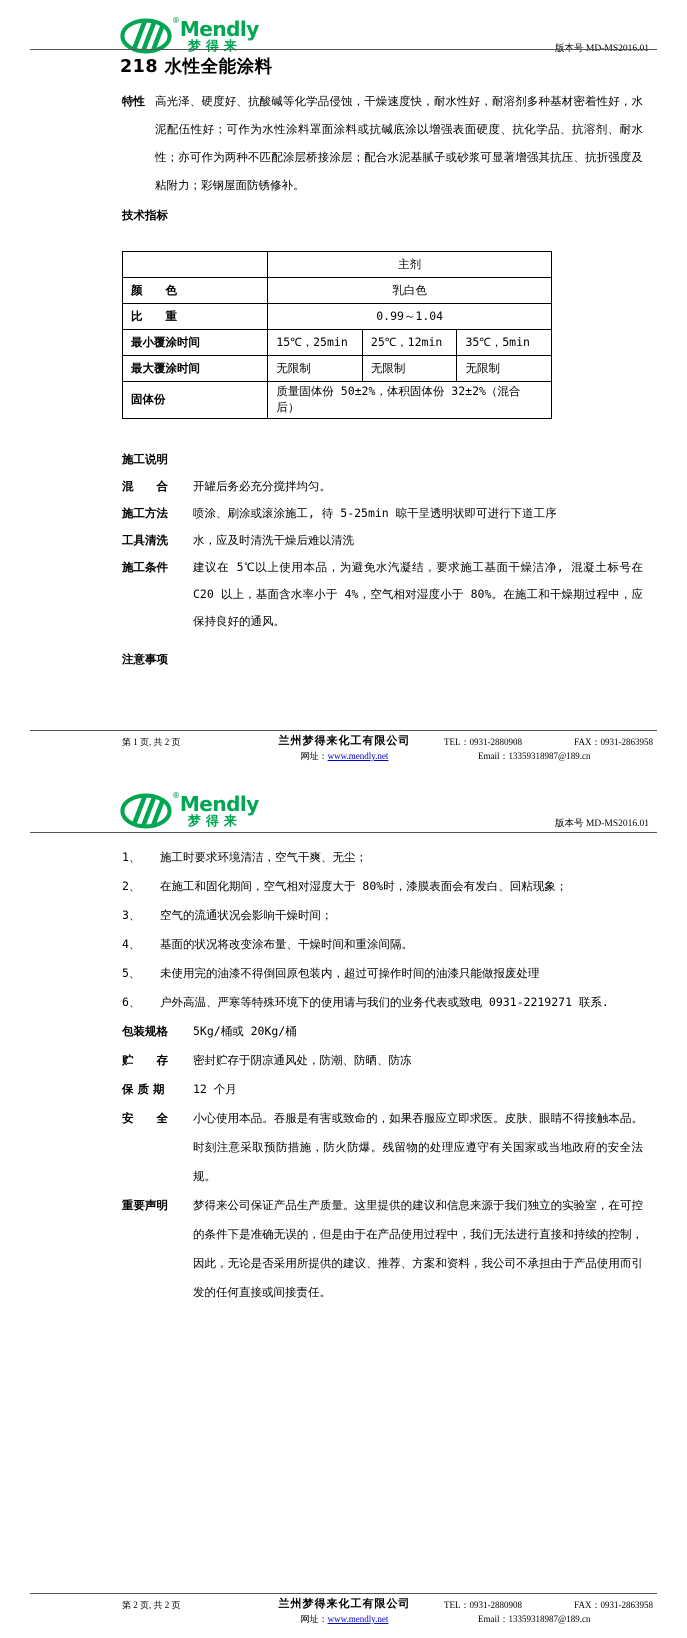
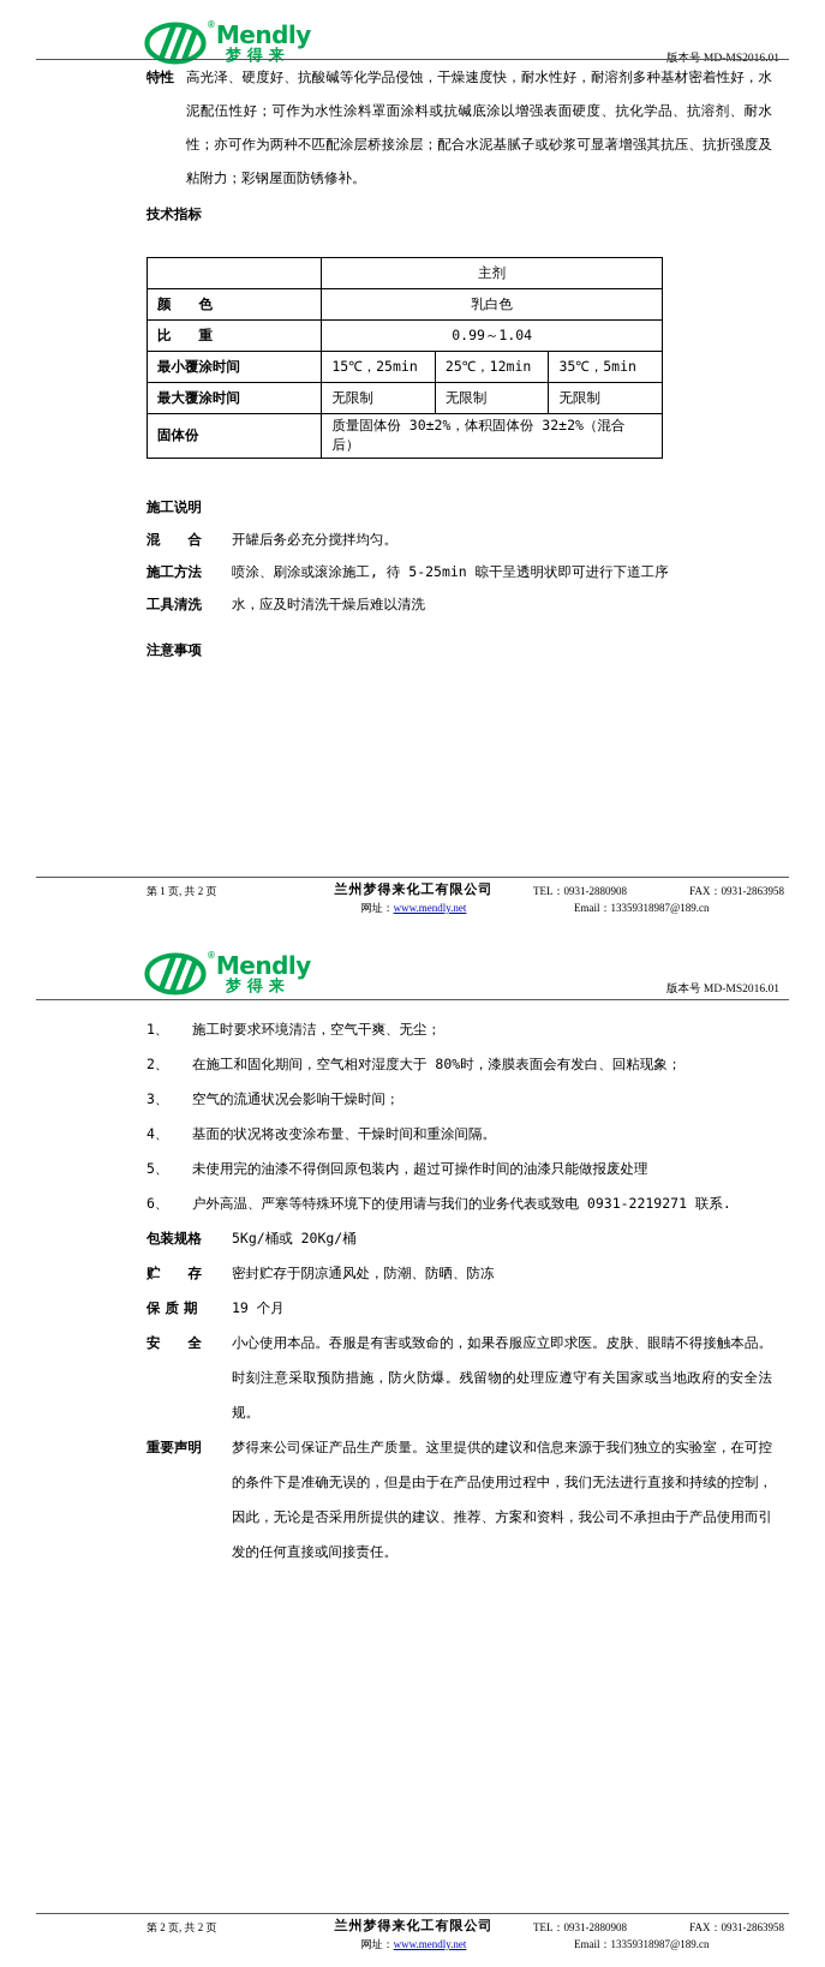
  ®
  Mendly
  梦得来
  版本号 MD-MS2016.01
- 218 水性全能涂料
  特性
  高光泽、硬度好、抗酸碱等化学品侵蚀，干燥速度快，耐水性好，耐溶剂多种基材密着性好，水泥配伍性好；可作为水性涂料罩面涂料或抗碱底涂以增强表面硬度、抗化学品、抗溶剂、耐水性；亦可作为两种不匹配涂层桥接涂层；配合水泥基腻子或砂浆可显著增强其抗压、抗折强度及粘附力；彩钢屋面防锈修补。
  技术指标
  	主剂
  颜 色	乳白色
  比 重	0.99～1.04
  最小覆涂时间	15℃，25min	25℃，12min	35℃，5min
  最大覆涂时间	无限制	无限制	无限制
- 固体份	质量固体份 50±2%，体积固体份 32±2%（混合后）
+ 固体份	质量固体份 30±2%，体积固体份 32±2%（混合后）
  施工说明
  混 合
  开罐后务必充分搅拌均匀。
  施工方法
  喷涂、刷涂或滚涂施工, 待 5-25min 晾干呈透明状即可进行下道工序
  工具清洗
  水，应及时清洗干燥后难以清洗
- 施工条件
- 建议在 5℃以上使用本品，为避免水汽凝结，要求施工基面干燥洁净, 混凝土标号在 C20 以上，基面含水率小于 4%，空气相对湿度小于 80%。在施工和干燥期过程中，应保持良好的通风。
  注意事项
  第 1 页, 共 2 页
  兰州梦得来化工有限公司
  网址：www.mendly.net
  TEL：0931-2880908
  FAX：0931-2863958
  Email：13359318987@189.cn
  ®
  Mendly
  梦得来
  版本号 MD-MS2016.01
  1、
  施工时要求环境清洁，空气干爽、无尘；
  2、
  在施工和固化期间，空气相对湿度大于 80%时，漆膜表面会有发白、回粘现象；
  3、
  空气的流通状况会影响干燥时间；
  4、
  基面的状况将改变涂布量、干燥时间和重涂间隔。
  5、
  未使用完的油漆不得倒回原包装内，超过可操作时间的油漆只能做报废处理
  6、
  户外高温、严寒等特殊环境下的使用请与我们的业务代表或致电 0931-2219271 联系.
  包装规格
  5Kg/桶或 20Kg/桶
  贮 存
  密封贮存于阴凉通风处，防潮、防晒、防冻
  保 质 期
- 12 个月
+ 19 个月
  安 全
  小心使用本品。吞服是有害或致命的，如果吞服应立即求医。皮肤、眼睛不得接触本品。时刻注意采取预防措施，防火防爆。残留物的处理应遵守有关国家或当地政府的安全法规。
  重要声明
  梦得来公司保证产品生产质量。这里提供的建议和信息来源于我们独立的实验室，在可控的条件下是准确无误的，但是由于在产品使用过程中，我们无法进行直接和持续的控制，因此，无论是否采用所提供的建议、推荐、方案和资料，我公司不承担由于产品使用而引发的任何直接或间接责任。
  第 2 页, 共 2 页
  兰州梦得来化工有限公司
  网址：www.mendly.net
  TEL：0931-2880908
  FAX：0931-2863958
  Email：13359318987@189.cn
